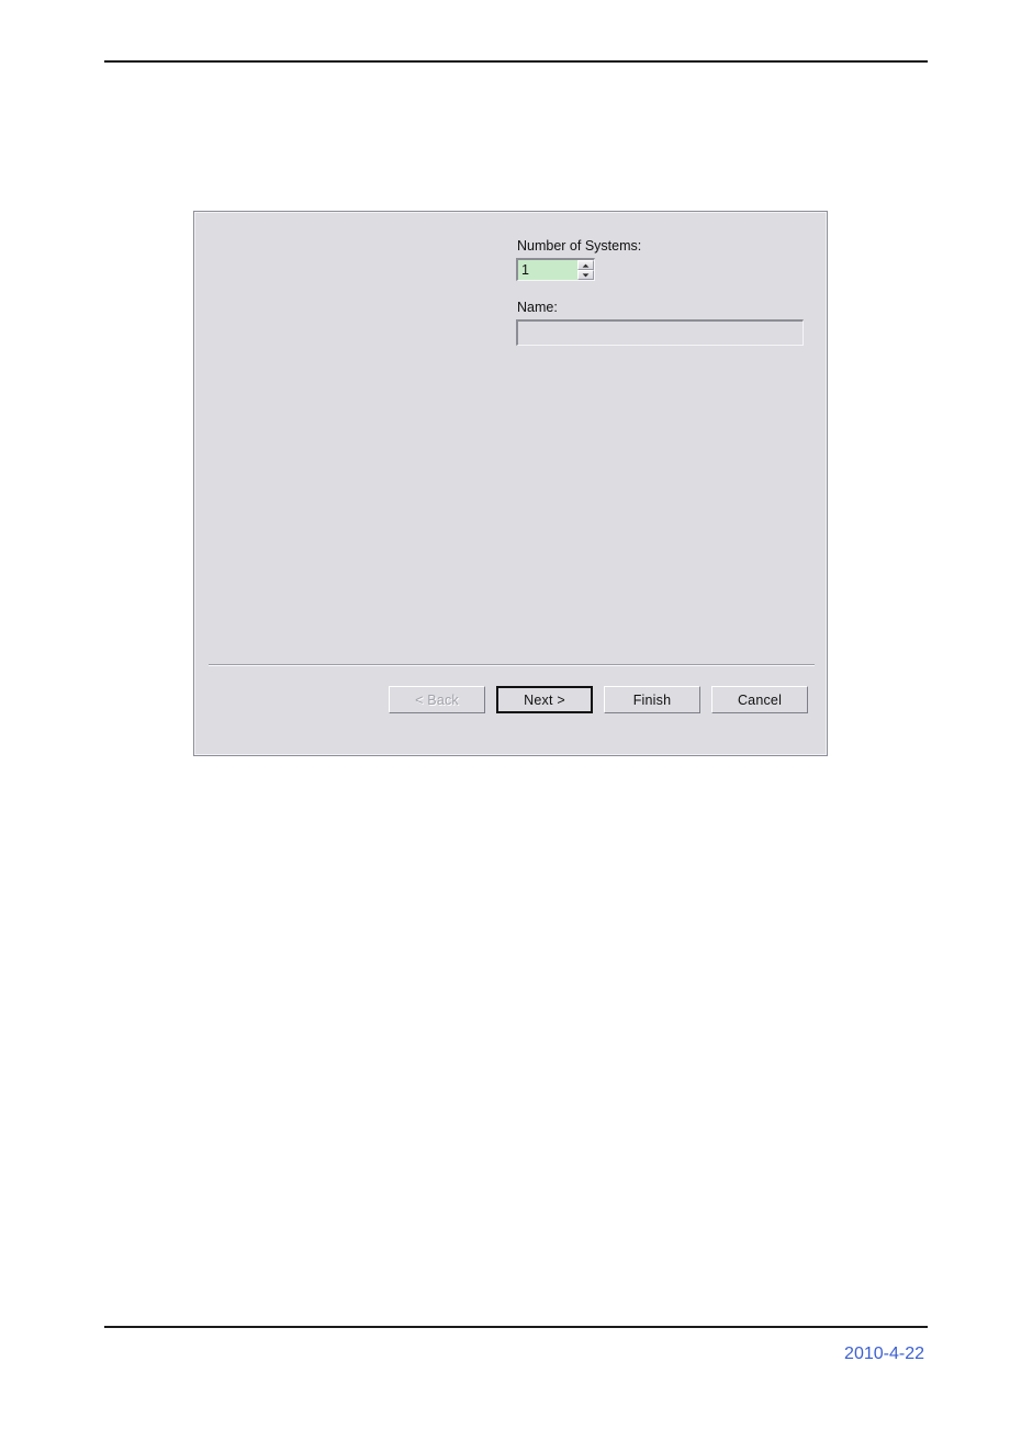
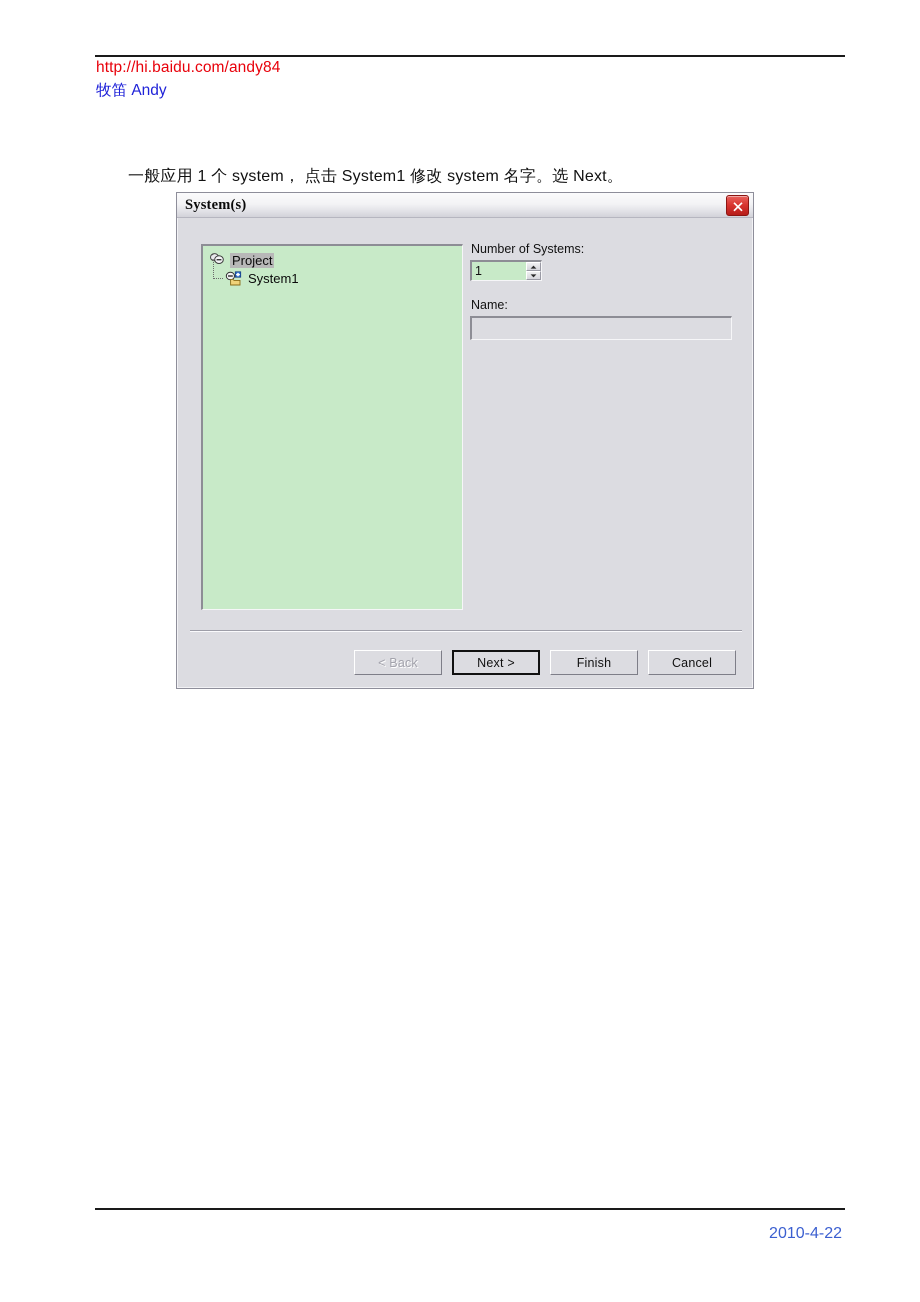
+ http://hi.baidu.com/andy84
+ 牧笛 Andy
+ 一般应用 1 个 system， 点击 System1 修改 system 名字。选 Next。
+ System(s)
+ Project
+ System1
  Number of Systems:
  1
  Name:
  < Back
  Next >
  Finish
  Cancel
  2010-4-22
